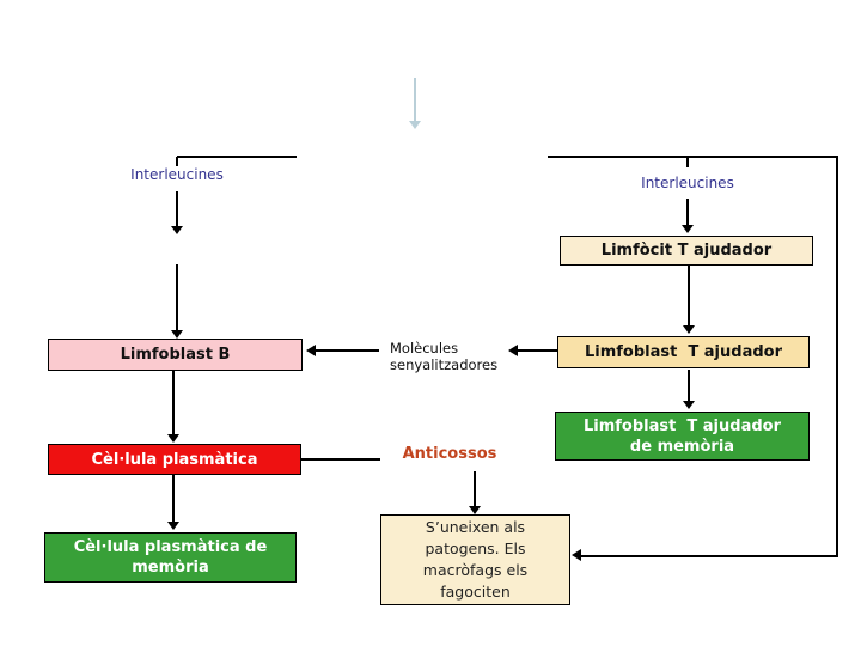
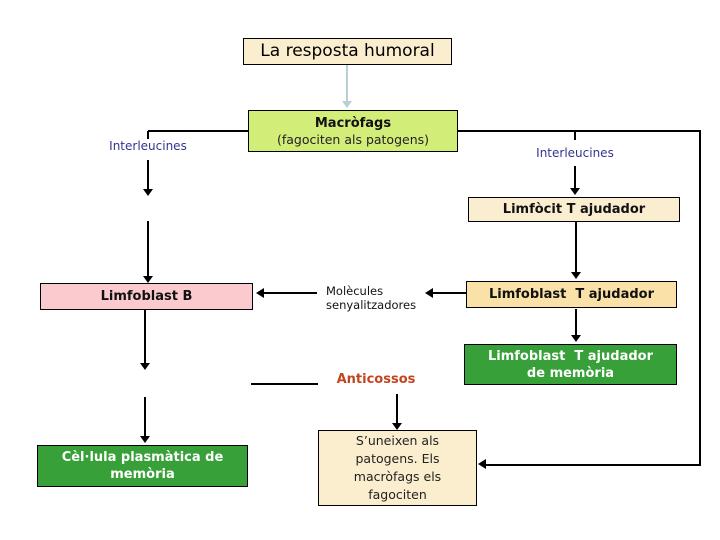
+ La resposta humoral
+ Macròfags
+ (fagociten als patogens)
  Interleucines
  Interleucines
  Limfòcit T ajudador
  Limfoblast B
  Limfoblast T ajudador
  Molècules
  senyalitzadores
  Limfoblast T ajudador
  de memòria
- Cèl·lula plasmàtica
  Anticossos
  Cèl·lula plasmàtica de
  memòria
  S’uneixen als
  patogens. Els
  macròfags els
  fagociten
